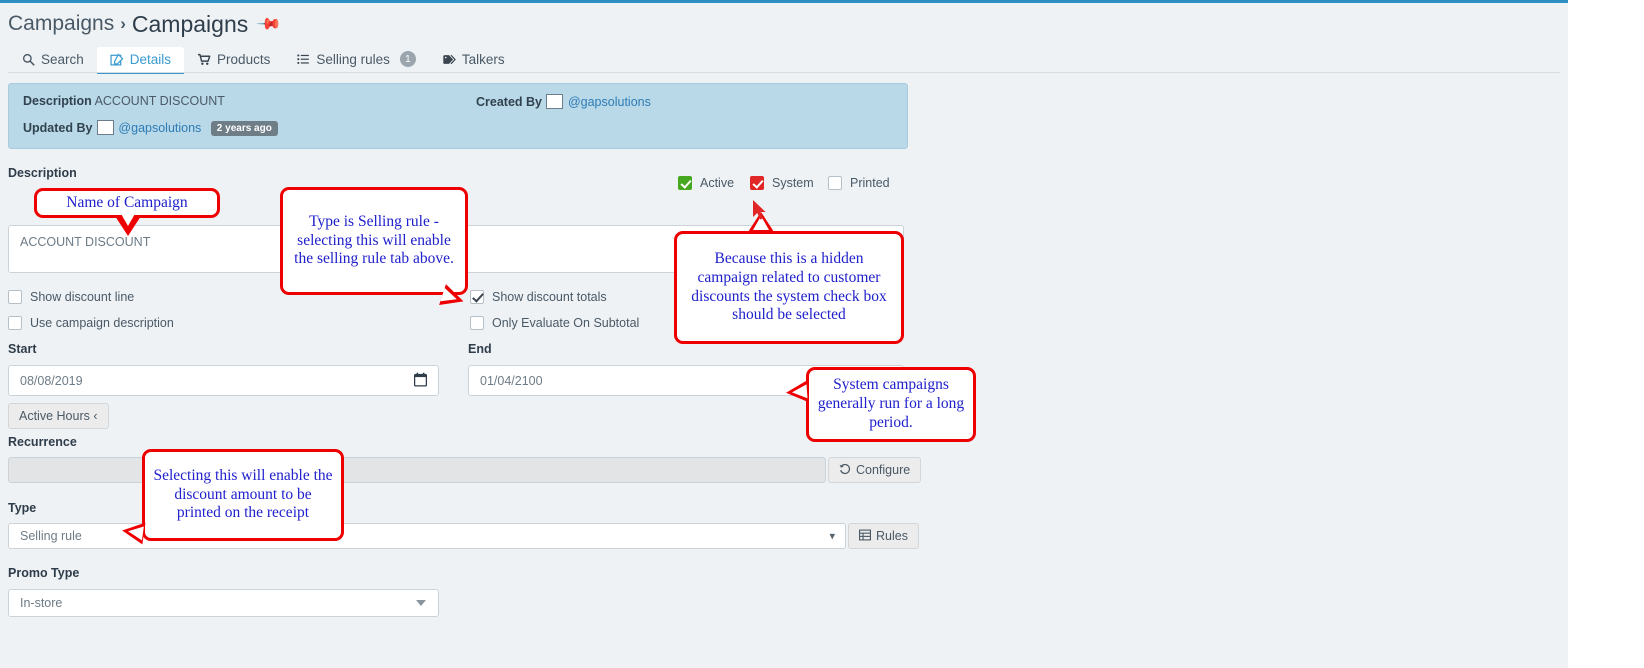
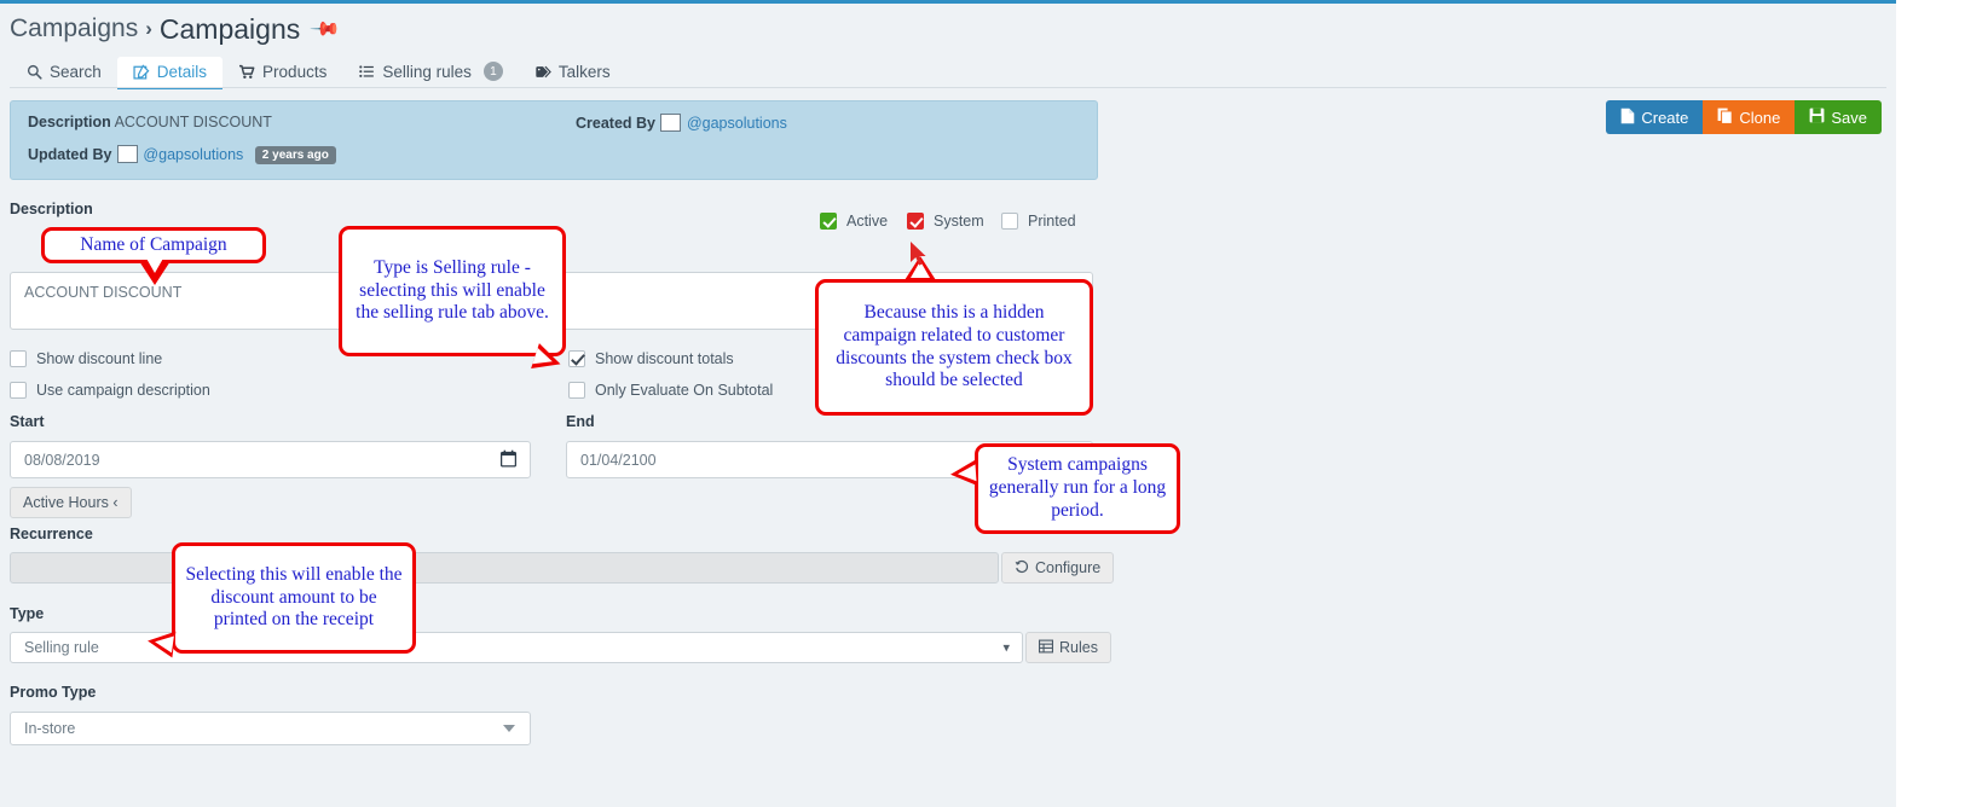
  Campaigns
  ›
  Campaigns
  Search
  Details
  Products
  Selling rules
  1
  Talkers
  Description ACCOUNT DISCOUNT
  Created By @gapsolutions
  Updated By @gapsolutions 2 years ago
+ Create
+ Clone
+ Save
  Description
  Active
  System
  Printed
  ACCOUNT DISCOUNT
  Show discount line
  Use campaign description
  Show discount totals
  Only Evaluate On Subtotal
  Start
  08/08/2019
  End
  01/04/2100
  Active Hours ‹
  Recurrence
  Configure
  Type
  Selling rule
  ▾
  Rules
  Promo Type
  In-store
  Name of Campaign
  Type is Selling rule - selecting this will enable the selling rule tab above.
  Because this is a hidden campaign related to customer discounts the system check box should be selected
  System campaigns generally run for a long period.
  Selecting this will enable the discount amount to be printed on the receipt
